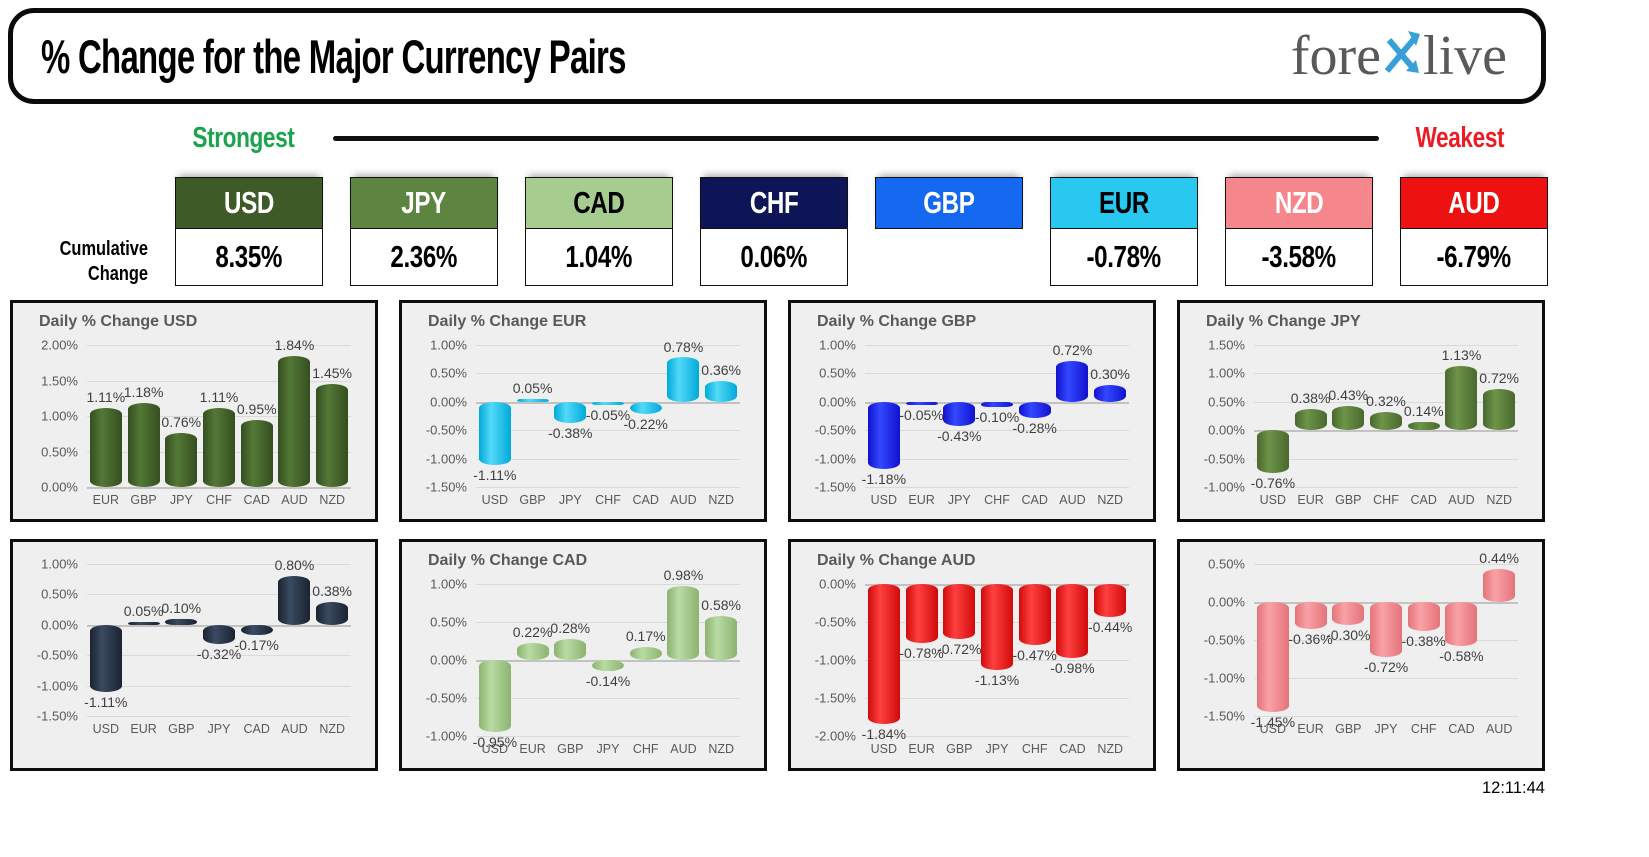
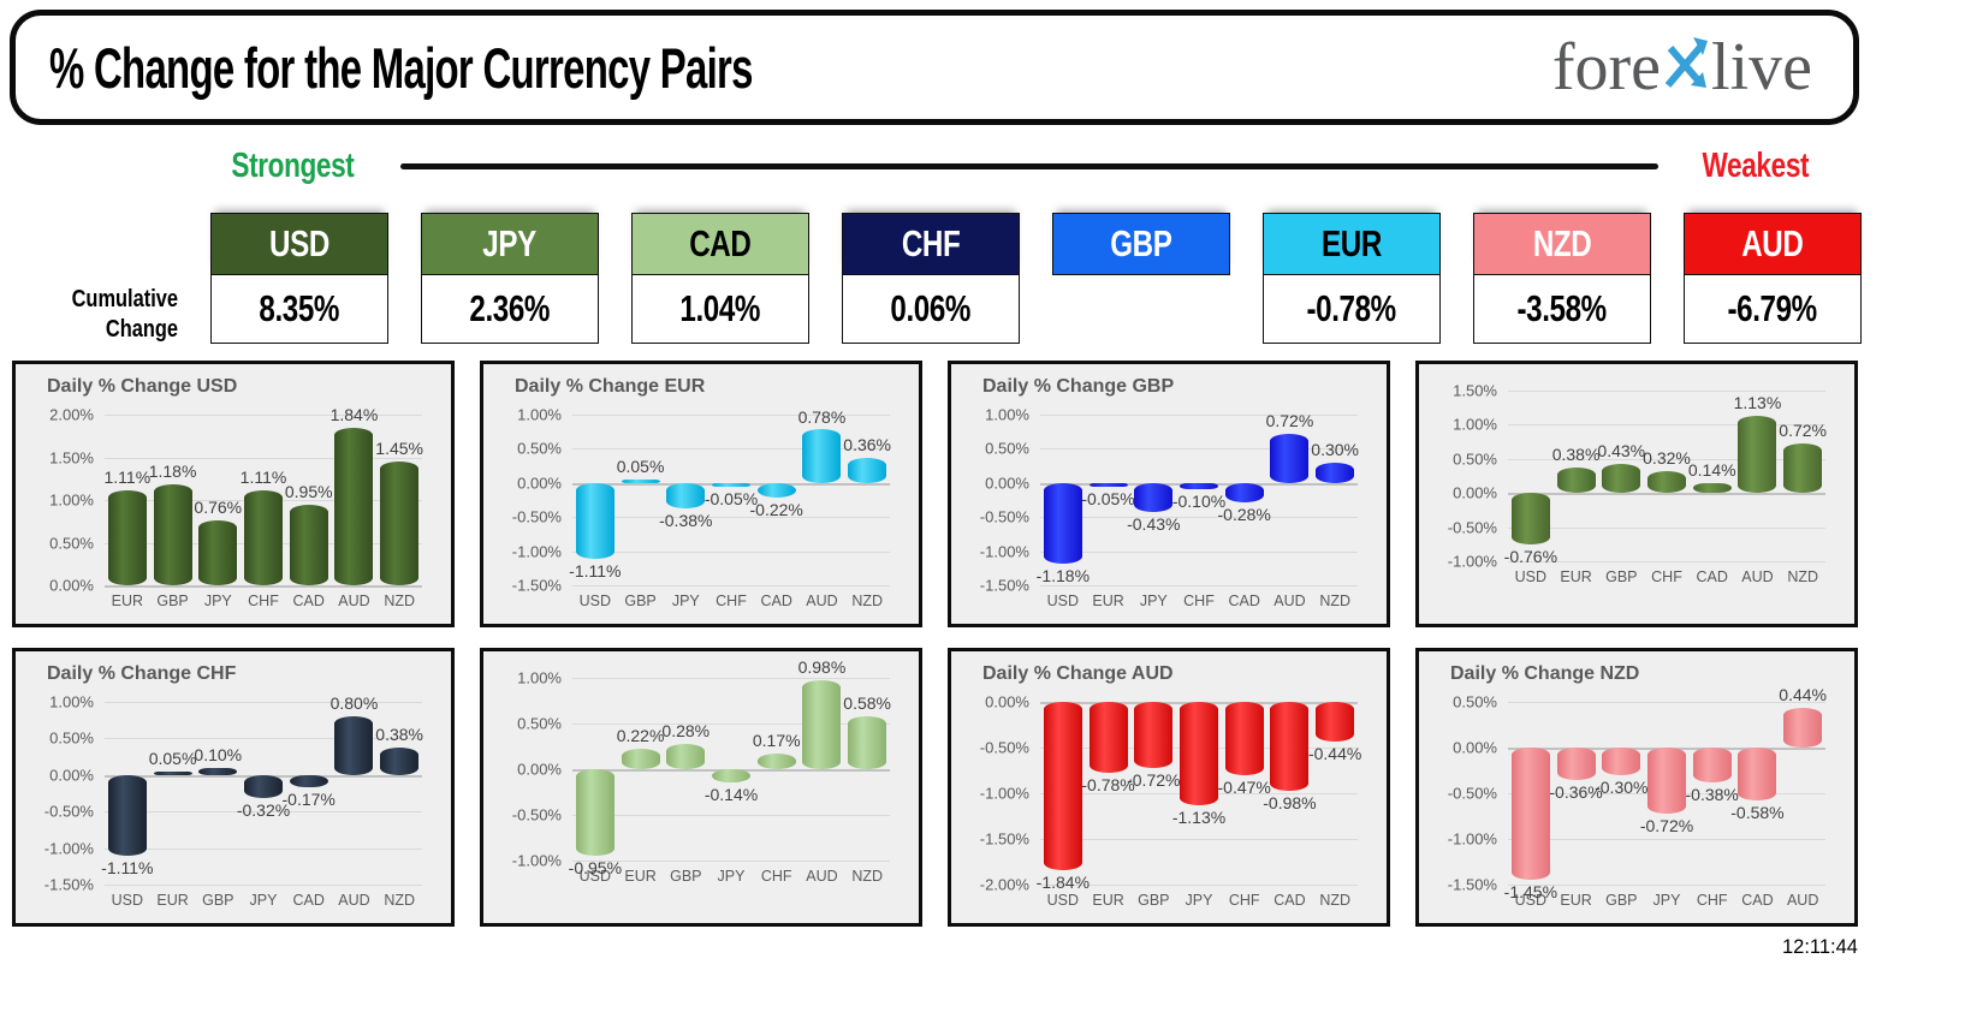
  % Change for the Major Currency Pairs
  fore
  live
  Strongest
  Weakest
  Cumulative
  Change
  USD
  8.35%
  JPY
  2.36%
  CAD
  1.04%
  CHF
  0.06%
  GBP
  EUR
  -0.78%
  NZD
  -3.58%
  AUD
  -6.79%
  Daily % Change USD
  2.00%
  1.50%
  1.00%
  0.50%
  0.00%
  1.11%
  1.18%
  0.76%
  1.11%
  0.95%
  1.84%
  1.45%
  EUR
  GBP
  JPY
  CHF
  CAD
  AUD
  NZD
  Daily % Change EUR
  1.00%
  0.50%
  0.00%
  -0.50%
  -1.00%
  -1.50%
  -1.11%
  0.05%
  -0.38%
  -0.05%
  -0.22%
  0.78%
  0.36%
  USD
  GBP
  JPY
  CHF
  CAD
  AUD
  NZD
  Daily % Change GBP
  1.00%
  0.50%
  0.00%
  -0.50%
  -1.00%
  -1.50%
  -1.18%
  -0.05%
  -0.43%
  -0.10%
  -0.28%
  0.72%
  0.30%
  USD
  EUR
  JPY
  CHF
  CAD
  AUD
  NZD
- Daily % Change JPY
  1.50%
  1.00%
  0.50%
  0.00%
  -0.50%
  -1.00%
  -0.76%
  0.38%
  0.43%
  0.32%
  0.14%
  1.13%
  0.72%
  USD
  EUR
  GBP
  CHF
  CAD
  AUD
  NZD
+ Daily % Change CHF
  1.00%
  0.50%
  0.00%
  -0.50%
  -1.00%
  -1.50%
  -1.11%
  0.05%
  0.10%
  -0.32%
  -0.17%
  0.80%
  0.38%
  USD
  EUR
  GBP
  JPY
  CAD
  AUD
  NZD
- Daily % Change CAD
  1.00%
  0.50%
  0.00%
  -0.50%
  -1.00%
  -0.95%
  0.22%
  0.28%
  -0.14%
  0.17%
  0.98%
  0.58%
  USD
  EUR
  GBP
  JPY
  CHF
  AUD
  NZD
  Daily % Change AUD
  0.00%
  -0.50%
  -1.00%
  -1.50%
  -2.00%
  -1.84%
  -0.78%
  -0.72%
  -1.13%
  -0.47%
  -0.98%
  -0.44%
  USD
  EUR
  GBP
  JPY
  CHF
  CAD
  NZD
+ Daily % Change NZD
  0.50%
  0.00%
  -0.50%
  -1.00%
  -1.50%
  -1.45%
  -0.36%
  -0.30%
  -0.72%
  -0.38%
  -0.58%
  0.44%
  USD
  EUR
  GBP
  JPY
  CHF
  CAD
  AUD
  12:11:44
